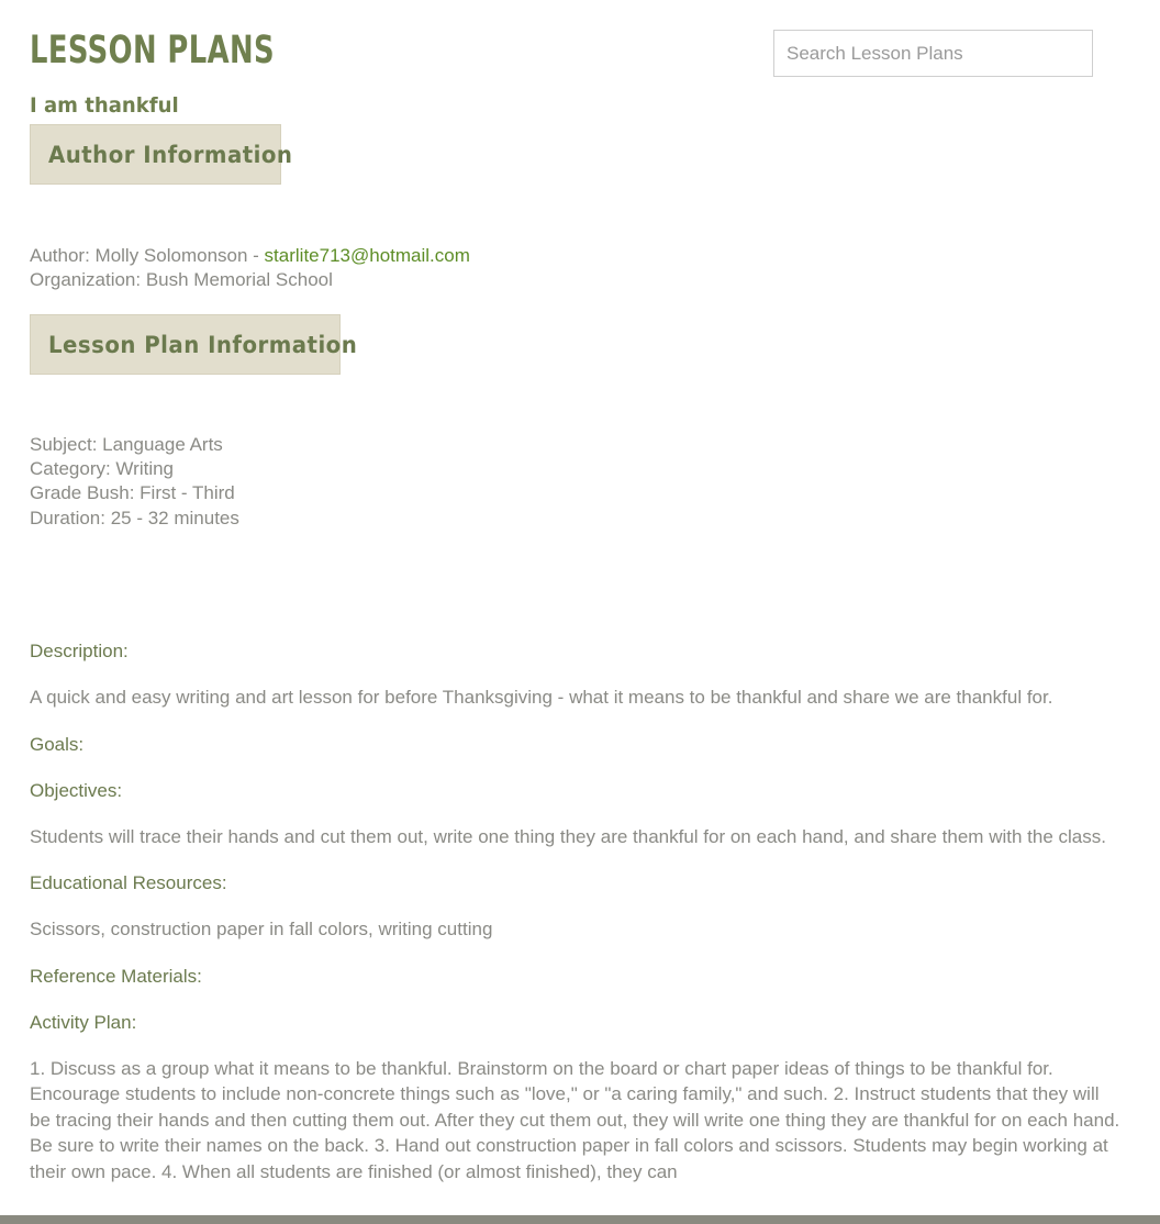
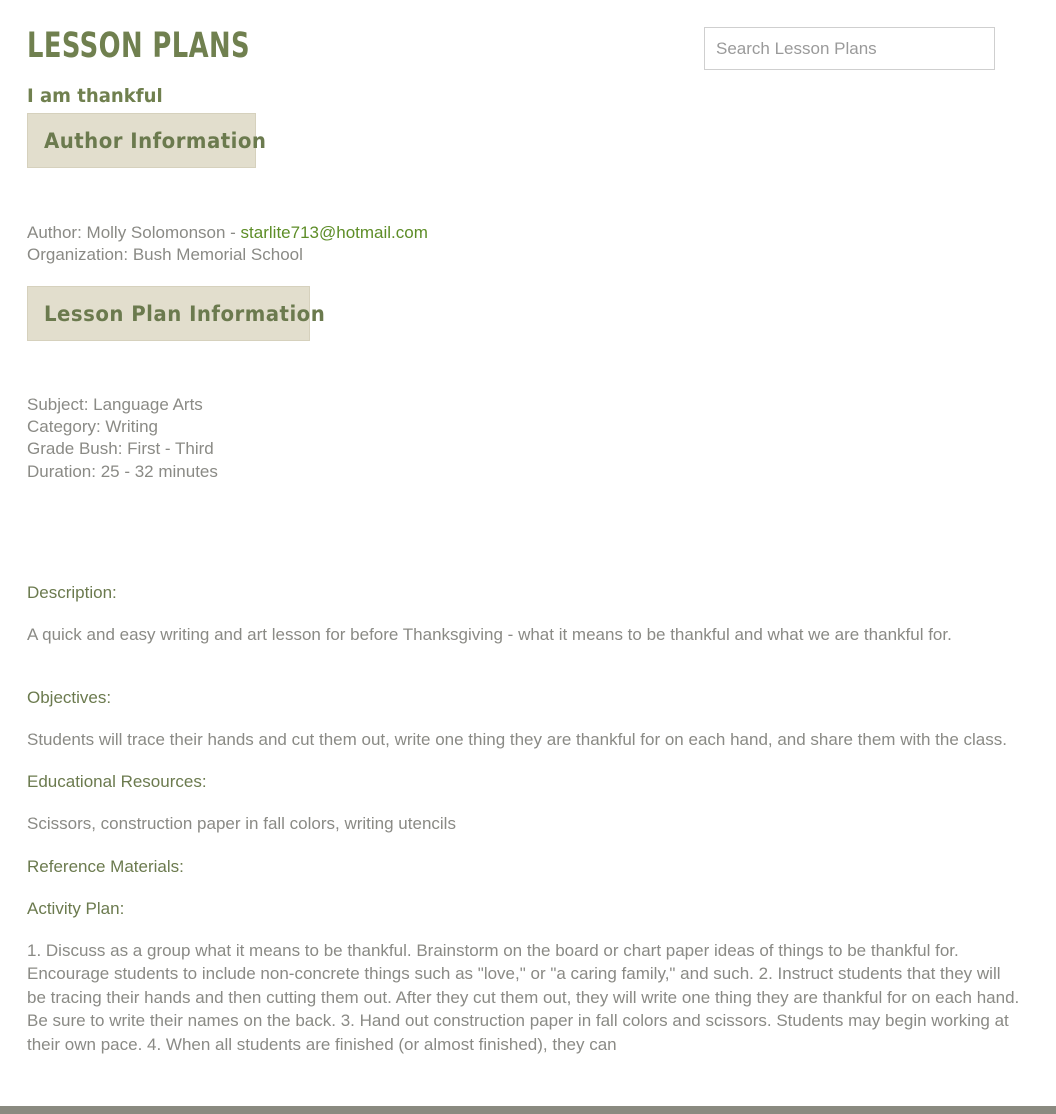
  LESSON PLANS
  Search Lesson Plans
  I am thankful
  Author Information
  Author: Molly Solomonson - starlite713@hotmail.com
  Organization: Bush Memorial School
  Lesson Plan Information
  Subject: Language Arts
  Category: Writing
  Grade Bush: First - Third
  Duration: 25 - 32 minutes
  Description:
- A quick and easy writing and art lesson for before Thanksgiving - what it means to be thankful and share we are thankful for.
+ A quick and easy writing and art lesson for before Thanksgiving - what it means to be thankful and what we are thankful for.
- Goals:
  Objectives:
  Students will trace their hands and cut them out, write one thing they are thankful for on each hand, and share them with the class.
  Educational Resources:
- Scissors, construction paper in fall colors, writing cutting
+ Scissors, construction paper in fall colors, writing utencils
  Reference Materials:
  Activity Plan:
  1. Discuss as a group what it means to be thankful. Brainstorm on the board or chart paper ideas of things to be thankful for. Encourage students to include non-concrete things such as "love," or "a caring family," and such. 2. Instruct students that they will be tracing their hands and then cutting them out. After they cut them out, they will write one thing they are thankful for on each hand. Be sure to write their names on the back. 3. Hand out construction paper in fall colors and scissors. Students may begin working at their own pace. 4. When all students are finished (or almost finished), they can
